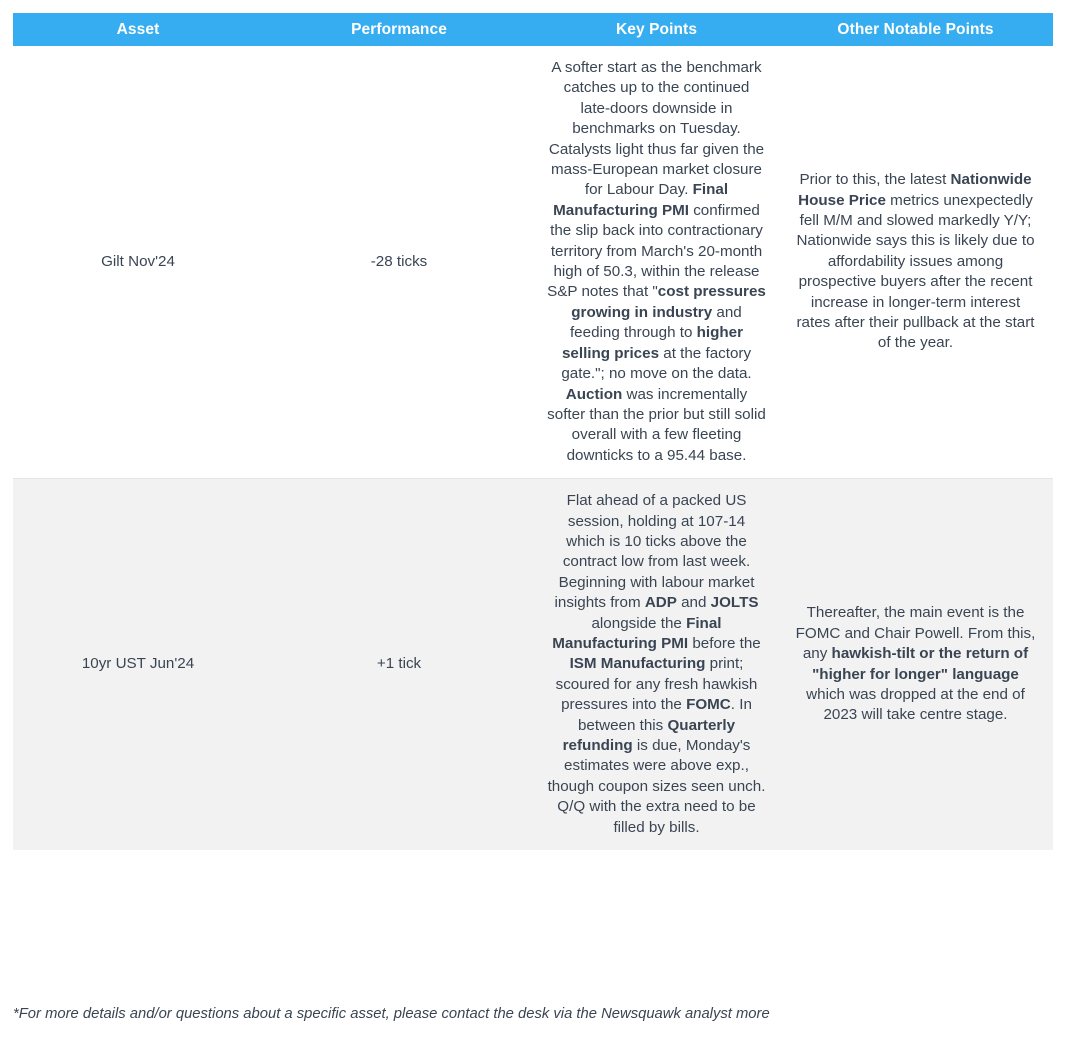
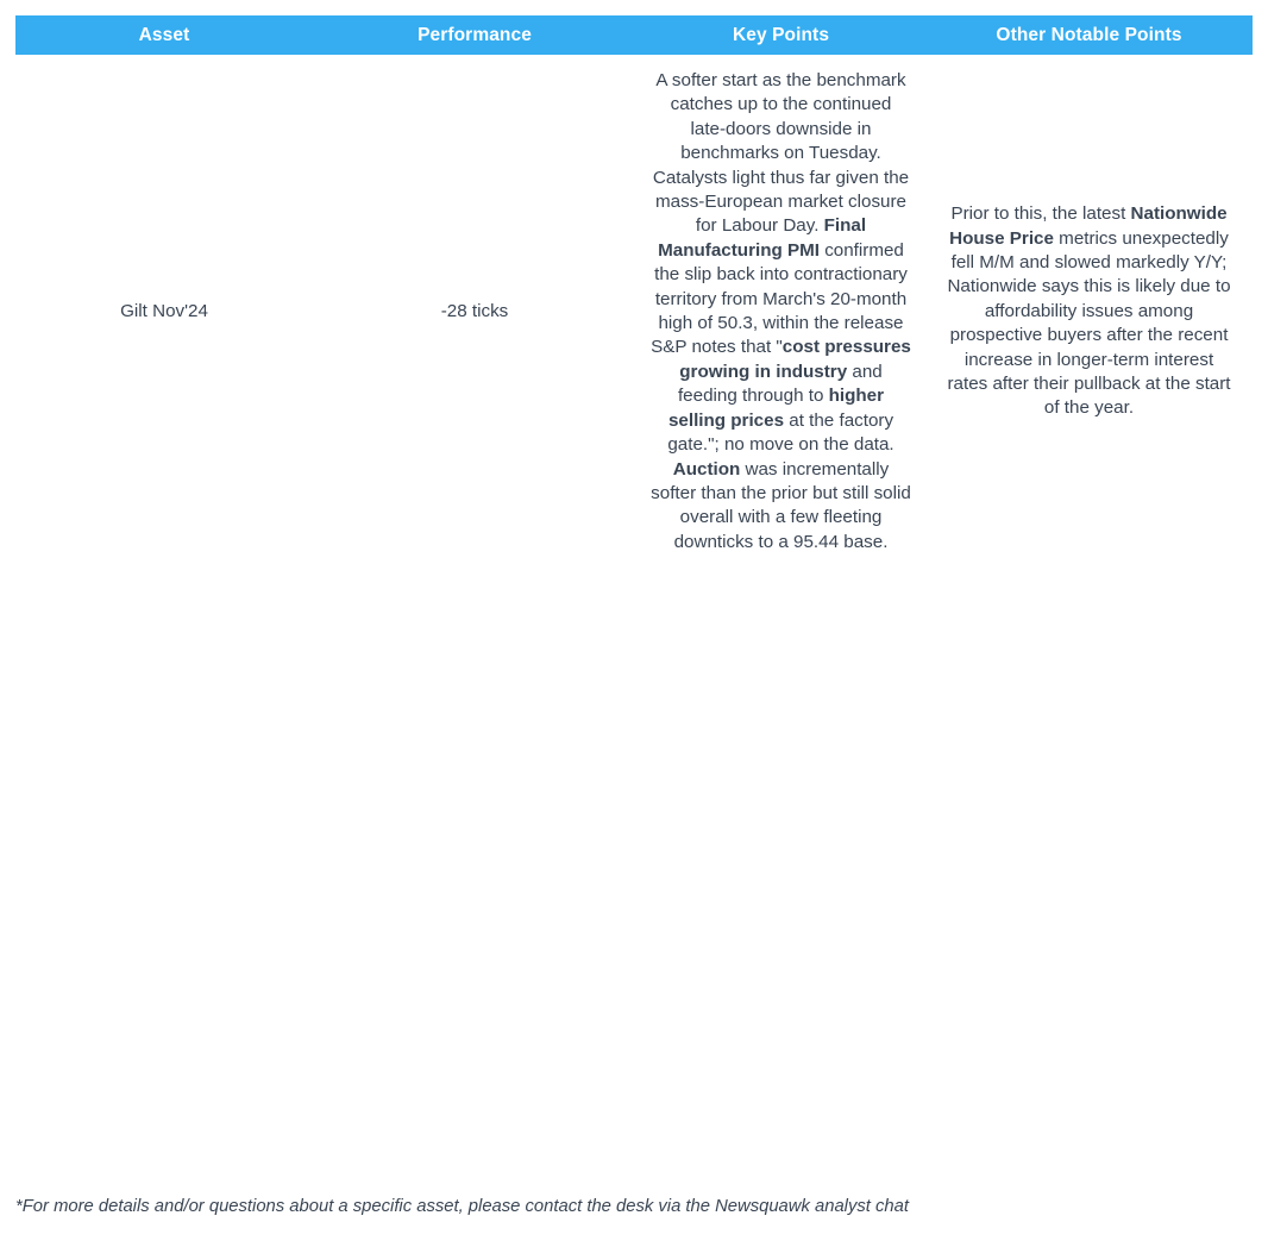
  Asset	Performance	Key Points	Other Notable Points
  Gilt Nov'24	-28 ticks	A softer start as the benchmark catches up to the continued late-doors downside in benchmarks on Tuesday. Catalysts light thus far given the mass-European market closure for Labour Day. Final Manufacturing PMI confirmed the slip back into contractionary territory from March's 20-month high of 50.3, within the release S&P notes that "cost pressures growing in industry and feeding through to higher selling prices at the factory gate."; no move on the data. Auction was incrementally softer than the prior but still solid overall with a few fleeting downticks to a 95.44 base.	Prior to this, the latest Nationwide House Price metrics unexpectedly fell M/M and slowed markedly Y/Y; Nationwide says this is likely due to affordability issues among prospective buyers after the recent increase in longer-term interest rates after their pullback at the start of the year.
- 10yr UST Jun'24	+1 tick	Flat ahead of a packed US session, holding at 107-14 which is 10 ticks above the contract low from last week. Beginning with labour market insights from ADP and JOLTS alongside the Final Manufacturing PMI before the ISM Manufacturing print; scoured for any fresh hawkish pressures into the FOMC. In between this Quarterly refunding is due, Monday's estimates were above exp., though coupon sizes seen unch. Q/Q with the extra need to be filled by bills.	Thereafter, the main event is the FOMC and Chair Powell. From this, any hawkish-tilt or the return of "higher for longer" language which was dropped at the end of 2023 will take centre stage.
- *For more details and/or questions about a specific asset, please contact the desk via the Newsquawk analyst more
+ *For more details and/or questions about a specific asset, please contact the desk via the Newsquawk analyst chat
